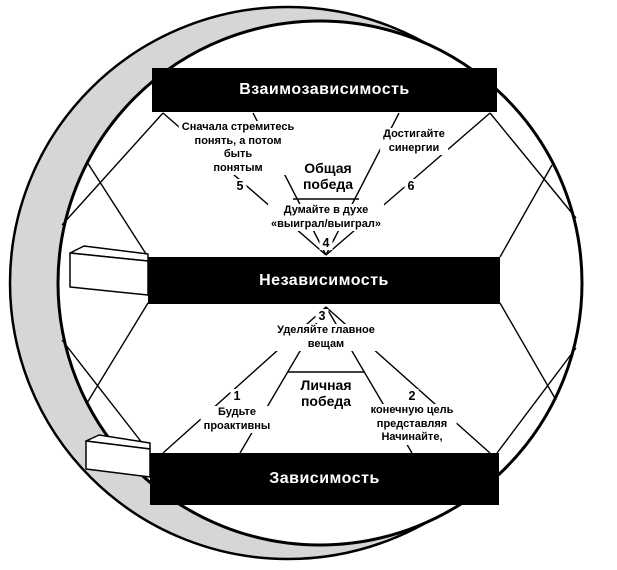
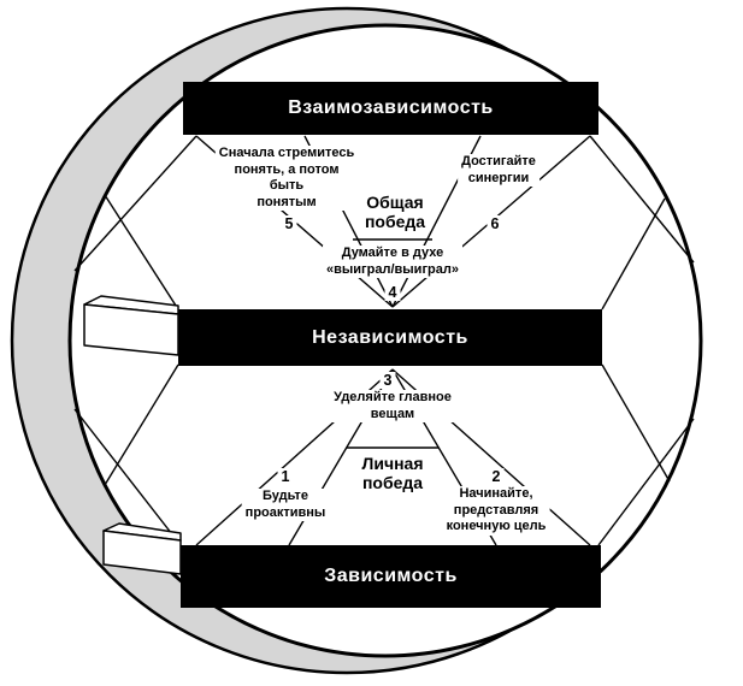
  Взаимозависимость
  Независимость
  Зависимость
  Сначала стремитесь
  понять, а потом
  быть
  понятым
  5
  Общая
  победа
  Достигайте
  синергии
  6
  Думайте в духе
  «выиграл/выиграл»
  4
  3
  Уделяйте главное
  вещам
  Личная
  победа
  1
  Будьте
  проактивны
  2
- конечную цель
+ Начинайте,
  представляя
- Начинайте,
+ конечную цель
